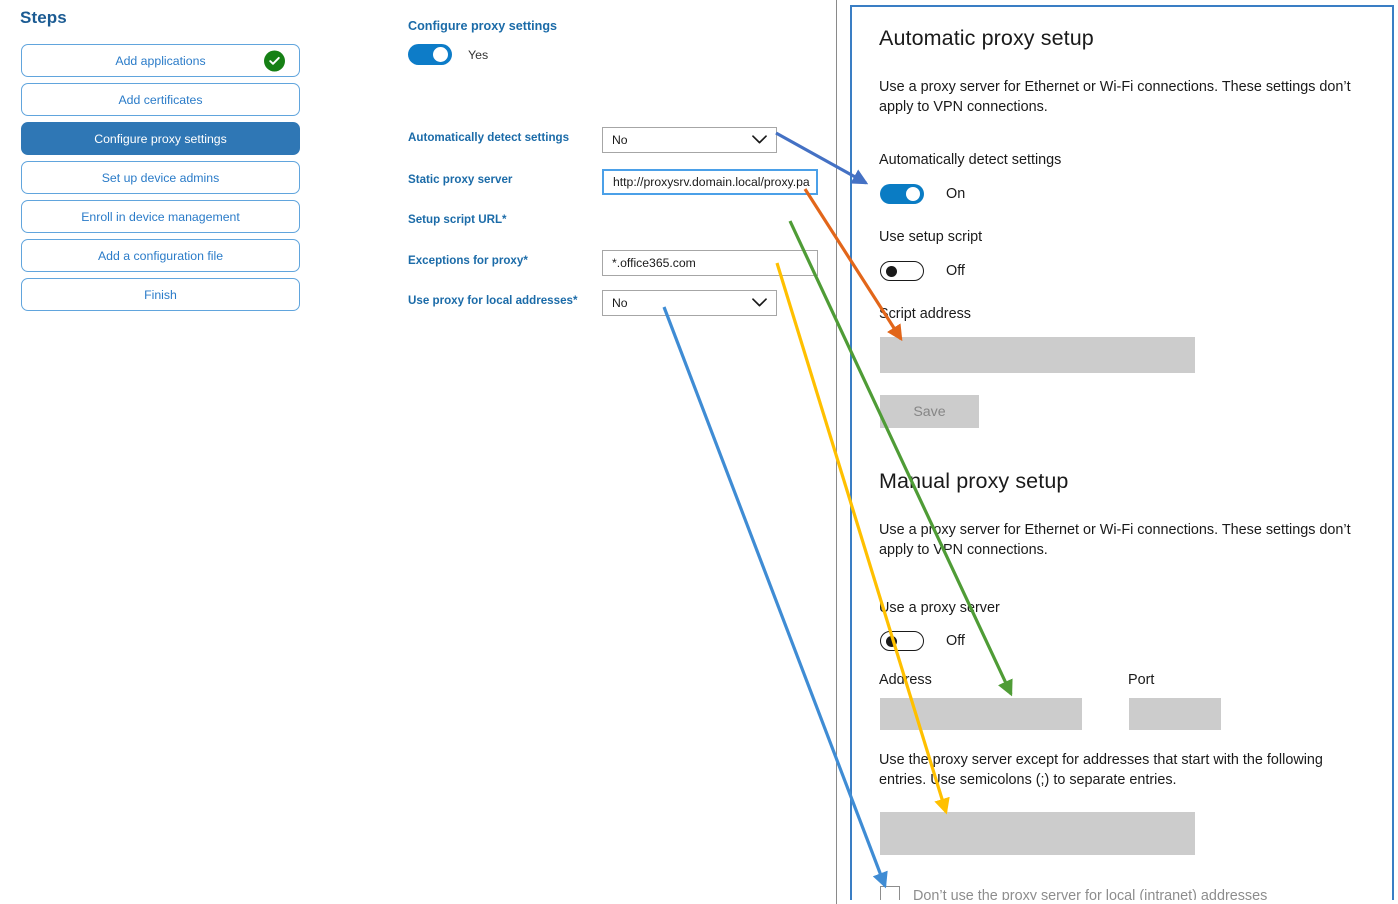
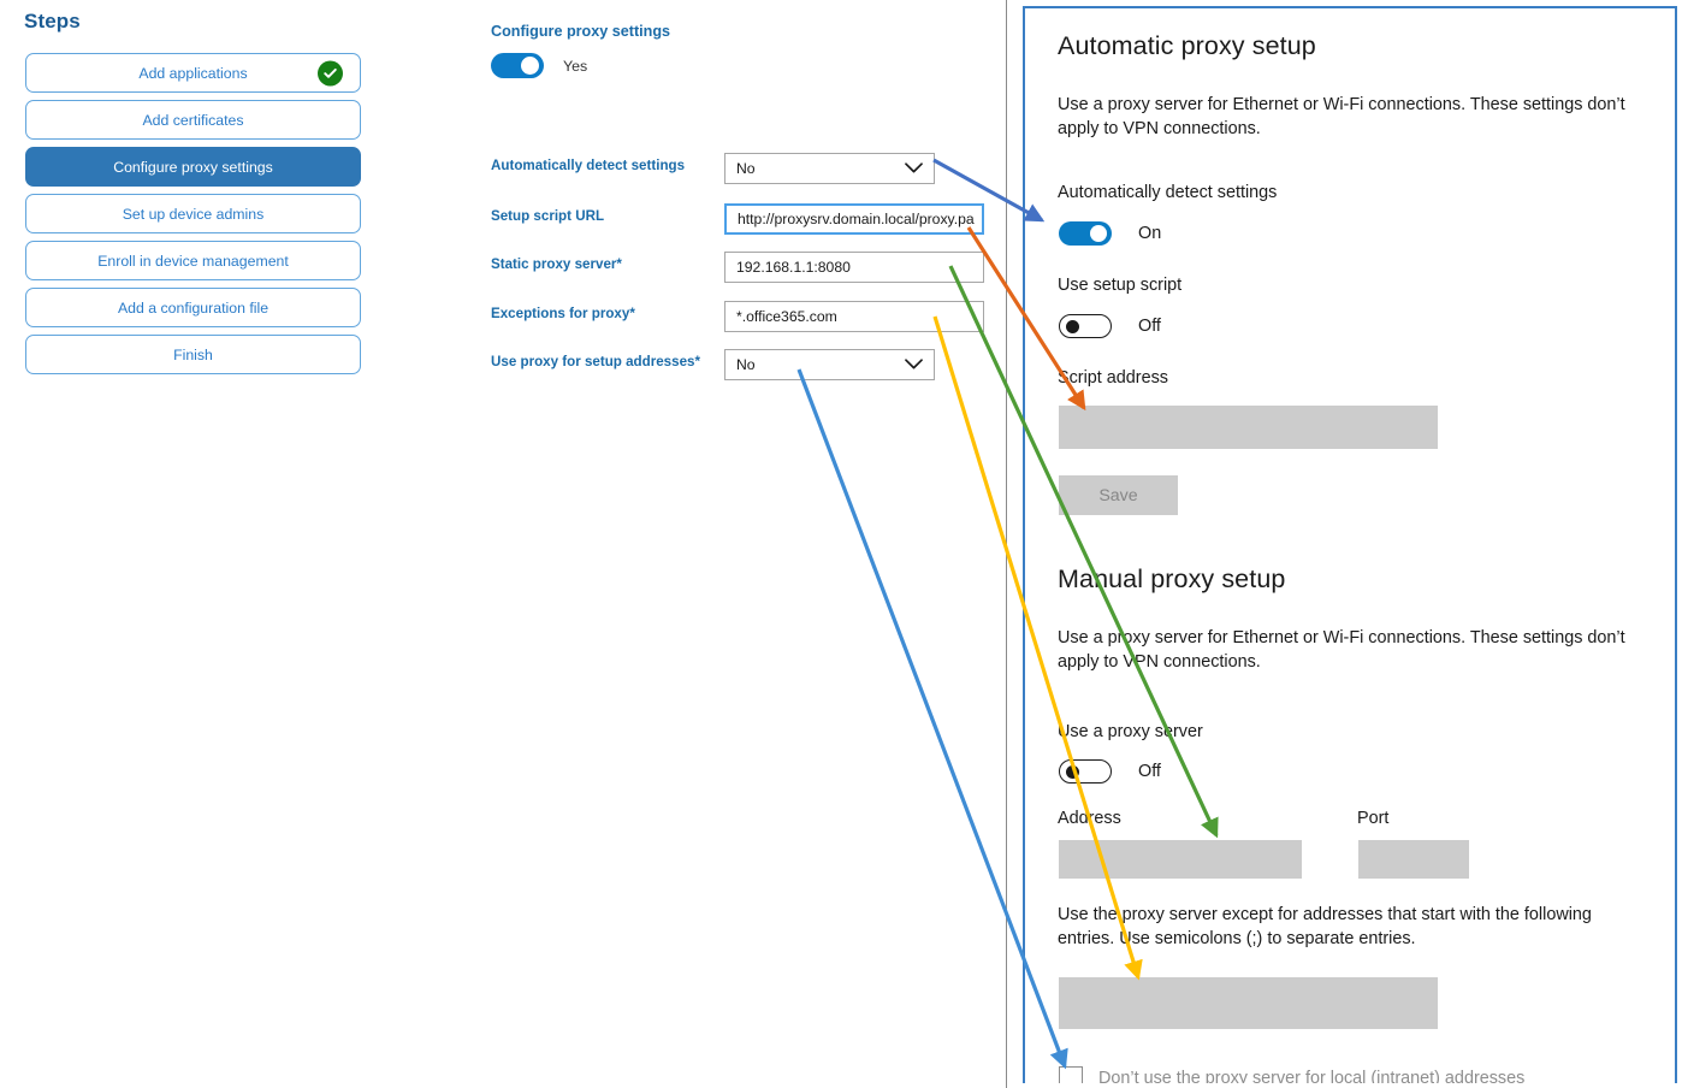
  Steps
  Add applications
  Add certificates
  Configure proxy settings
  Set up device admins
  Enroll in device management
  Add a configuration file
  Finish
  Configure proxy settings
  Yes
  Automatically detect settings
  No
- Static proxy server
+ Setup script URL
  http://proxysrv.domain.local/proxy.pa
- Setup script URL*
+ Static proxy server*
+ 192.168.1.1:8080
  Exceptions for proxy*
  *.office365.com
- Use proxy for local addresses*
+ Use proxy for setup addresses*
  No
  Automatic proxy setup
  Use a proxy server for Ethernet or Wi-Fi connections. These settings don’t apply to VPN connections.
  Automatically detect settings
  On
  Use setup script
  Off
  cript address
  Save
  Manual proxy setup
  Use a proxy server for Ethernet or Wi-Fi connections. These settings don’t apply to VPN connections.
  se a proxy srver
  Off
  Addess
  Port
  Use the proxy server except for addresses that start with the following entries.se semicolons (;) to separate entries.
  Don’t use the proxy server for local (intranet) addresses
